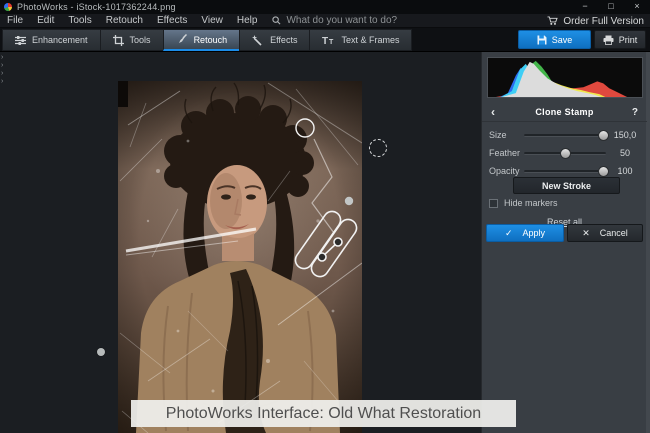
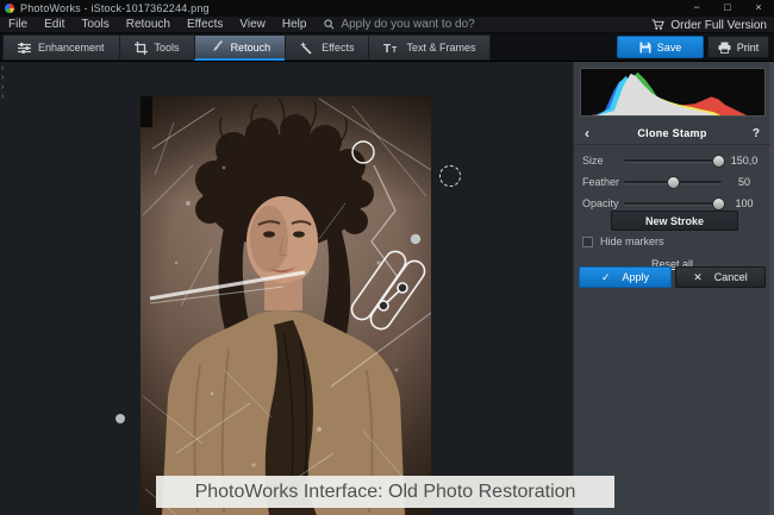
  PhotoWorks - iStock-1017362244.png
  −
  □
  ×
  File
  Edit
  Tools
  Retouch
  Effects
  View
  Help
- What do you want to do?
+ Apply do you want to do?
  Order Full Version
  Enhancement
  Tools
  Retouch
  Effects
  T
  Text & Frames
  Save
  Print
  ‹
  Clone Stamp
  ?
  Size
  150,0
  Feather
  50
  Opacity
  100
  New Stroke
  Hide markers
  Reset all
  ✓
  Apply
  ✕
  Cancel
- PhotoWorks Interface: Old What Restoration
+ PhotoWorks Interface: Old Photo Restoration
